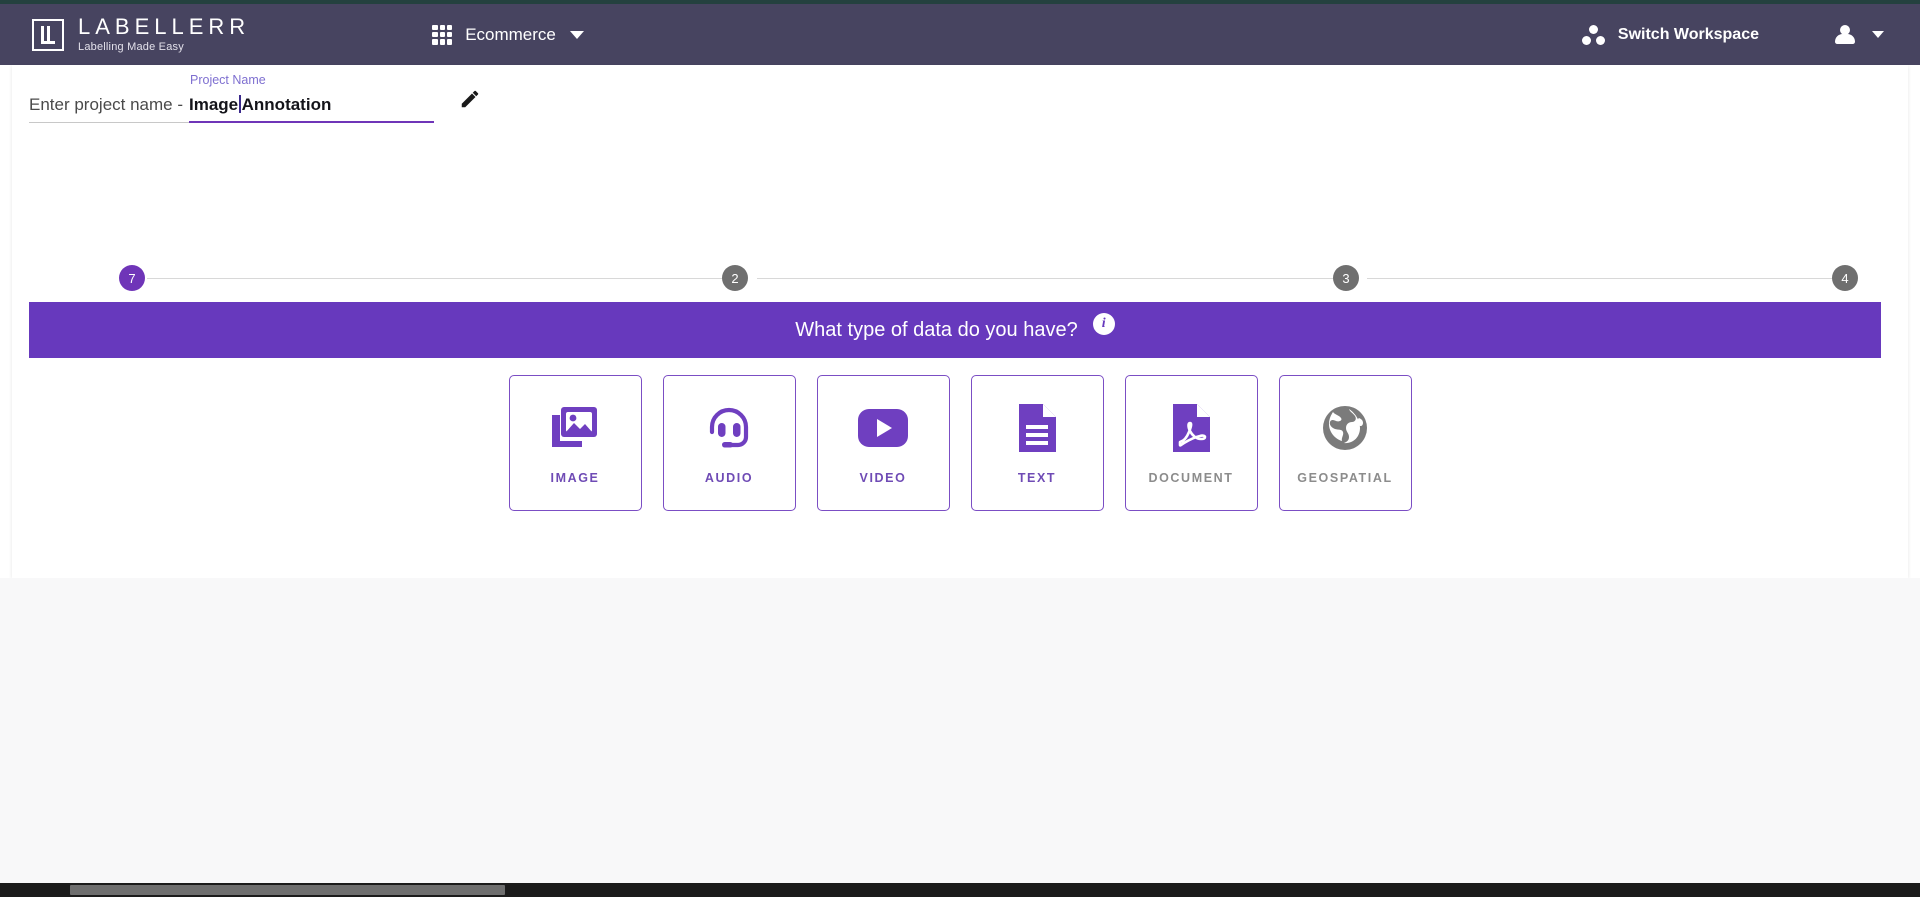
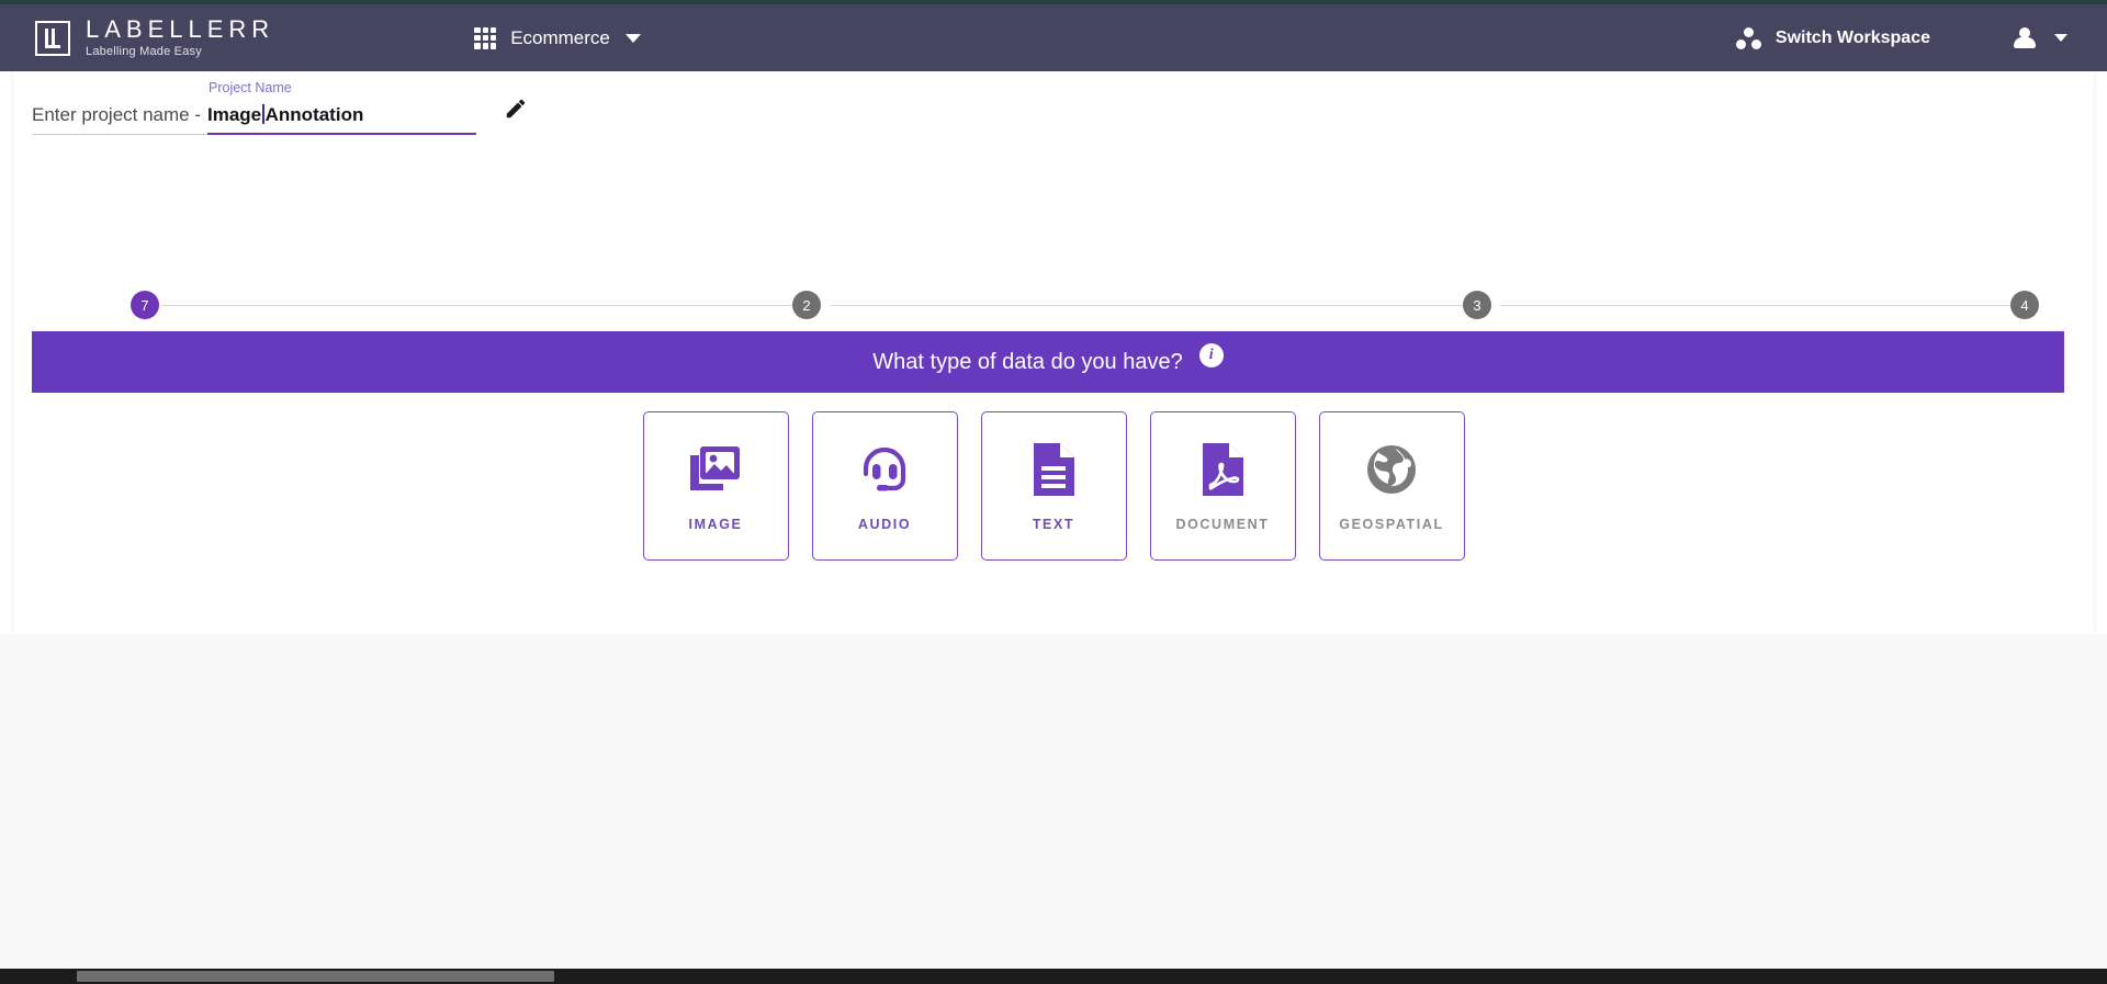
  LABELLERR
  Labelling Made Easy
  Ecommerce
  Switch Workspace
  Enter project name -
  Project Name
  Image Annotation
  7
  2
  3
  4
  What type of data do you have?
  i
  IMAGE
  AUDIO
- VIDEO
  TEXT
  DOCUMENT
  GEOSPATIAL
